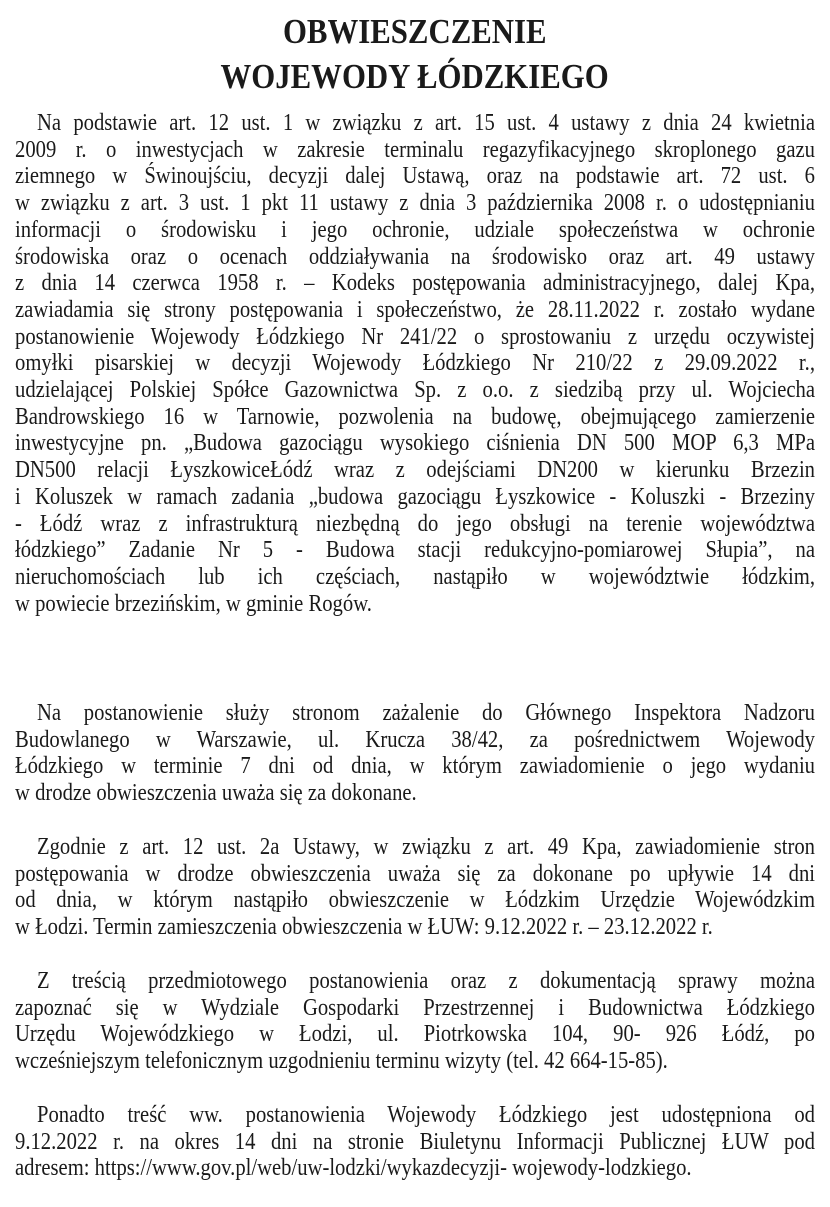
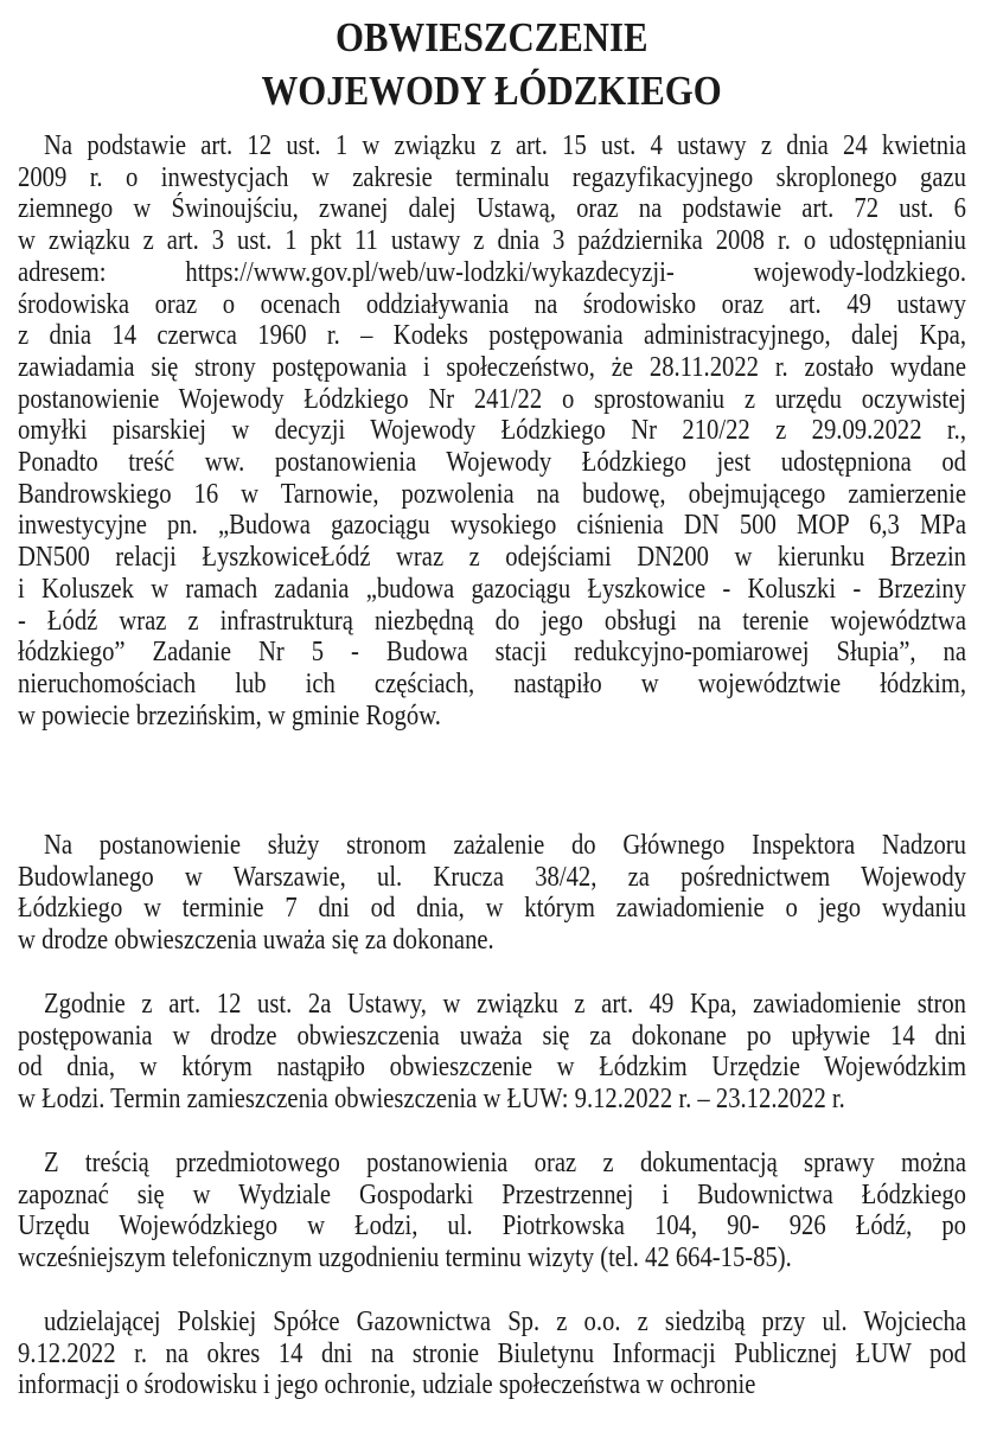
  OBWIESZCZENIE
  WOJEWODY ŁÓDZKIEGO
  Na podstawie art. 12 ust. 1 w związku z art. 15 ust. 4 ustawy z dnia 24 kwietnia
  2009 r. o inwestycjach w zakresie terminalu regazyfikacyjnego skroplonego gazu
- ziemnego w Świnoujściu, decyzji dalej Ustawą, oraz na podstawie art. 72 ust. 6
+ ziemnego w Świnoujściu, zwanej dalej Ustawą, oraz na podstawie art. 72 ust. 6
  w związku z art. 3 ust. 1 pkt 11 ustawy z dnia 3 października 2008 r. o udostępnianiu
- informacji o środowisku i jego ochronie, udziale społeczeństwa w ochronie
+ adresem: https://www.gov.pl/web/uw-lodzki/wykazdecyzji- wojewody-lodzkiego.
  środowiska oraz o ocenach oddziaływania na środowisko oraz art. 49 ustawy
- z dnia 14 czerwca 1958 r. – Kodeks postępowania administracyjnego, dalej Kpa,
+ z dnia 14 czerwca 1960 r. – Kodeks postępowania administracyjnego, dalej Kpa,
  zawiadamia się strony postępowania i społeczeństwo, że 28.11.2022 r. zostało wydane
  postanowienie Wojewody Łódzkiego Nr 241/22 o sprostowaniu z urzędu oczywistej
  omyłki pisarskiej w decyzji Wojewody Łódzkiego Nr 210/22 z 29.09.2022 r.,
- udzielającej Polskiej Spółce Gazownictwa Sp. z o.o. z siedzibą przy ul. Wojciecha
+ Ponadto treść ww. postanowienia Wojewody Łódzkiego jest udostępniona od
  Bandrowskiego 16 w Tarnowie, pozwolenia na budowę, obejmującego zamierzenie
  inwestycyjne pn. „Budowa gazociągu wysokiego ciśnienia DN 500 MOP 6,3 MPa
  DN500 relacji ŁyszkowiceŁódź wraz z odejściami DN200 w kierunku Brzezin
  i Koluszek w ramach zadania „budowa gazociągu Łyszkowice - Koluszki - Brzeziny
  - Łódź wraz z infrastrukturą niezbędną do jego obsługi na terenie województwa
  łódzkiego” Zadanie Nr 5 - Budowa stacji redukcyjno-pomiarowej Słupia”, na
  nieruchomościach lub ich częściach, nastąpiło w województwie łódzkim,
  w powiecie brzezińskim, w gminie Rogów.
  Na postanowienie służy stronom zażalenie do Głównego Inspektora Nadzoru
  Budowlanego w Warszawie, ul. Krucza 38/42, za pośrednictwem Wojewody
  Łódzkiego w terminie 7 dni od dnia, w którym zawiadomienie o jego wydaniu
  w drodze obwieszczenia uważa się za dokonane.
  Zgodnie z art. 12 ust. 2a Ustawy, w związku z art. 49 Kpa, zawiadomienie stron
  postępowania w drodze obwieszczenia uważa się za dokonane po upływie 14 dni
  od dnia, w którym nastąpiło obwieszczenie w Łódzkim Urzędzie Wojewódzkim
  w Łodzi. Termin zamieszczenia obwieszczenia w ŁUW: 9.12.2022 r. – 23.12.2022 r.
  Z treścią przedmiotowego postanowienia oraz z dokumentacją sprawy można
  zapoznać się w Wydziale Gospodarki Przestrzennej i Budownictwa Łódzkiego
  Urzędu Wojewódzkiego w Łodzi, ul. Piotrkowska 104, 90- 926 Łódź, po
  wcześniejszym telefonicznym uzgodnieniu terminu wizyty (tel. 42 664-15-85).
- Ponadto treść ww. postanowienia Wojewody Łódzkiego jest udostępniona od
+ udzielającej Polskiej Spółce Gazownictwa Sp. z o.o. z siedzibą przy ul. Wojciecha
  9.12.2022 r. na okres 14 dni na stronie Biuletynu Informacji Publicznej ŁUW pod
- adresem: https://www.gov.pl/web/uw-lodzki/wykazdecyzji- wojewody-lodzkiego.
+ informacji o środowisku i jego ochronie, udziale społeczeństwa w ochronie
